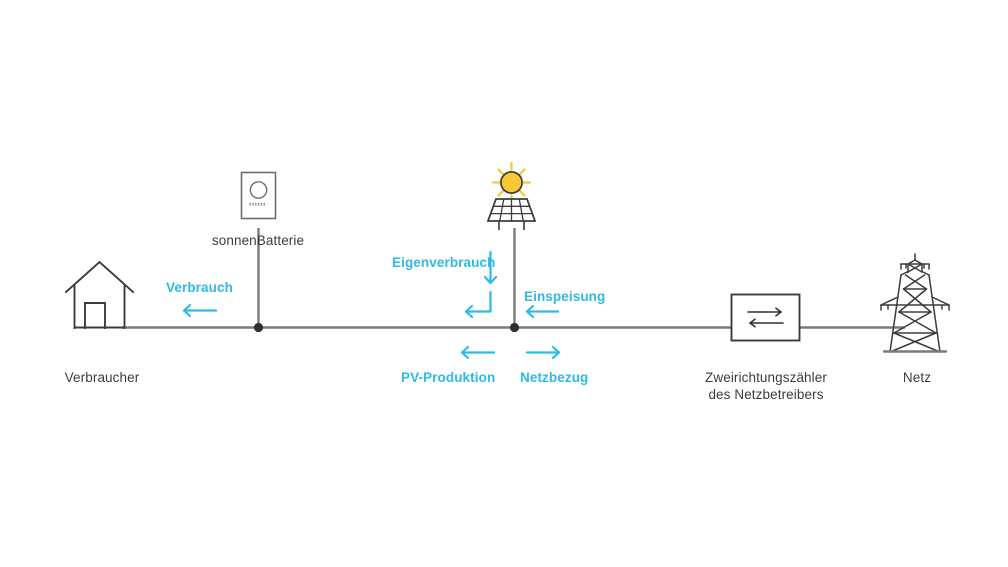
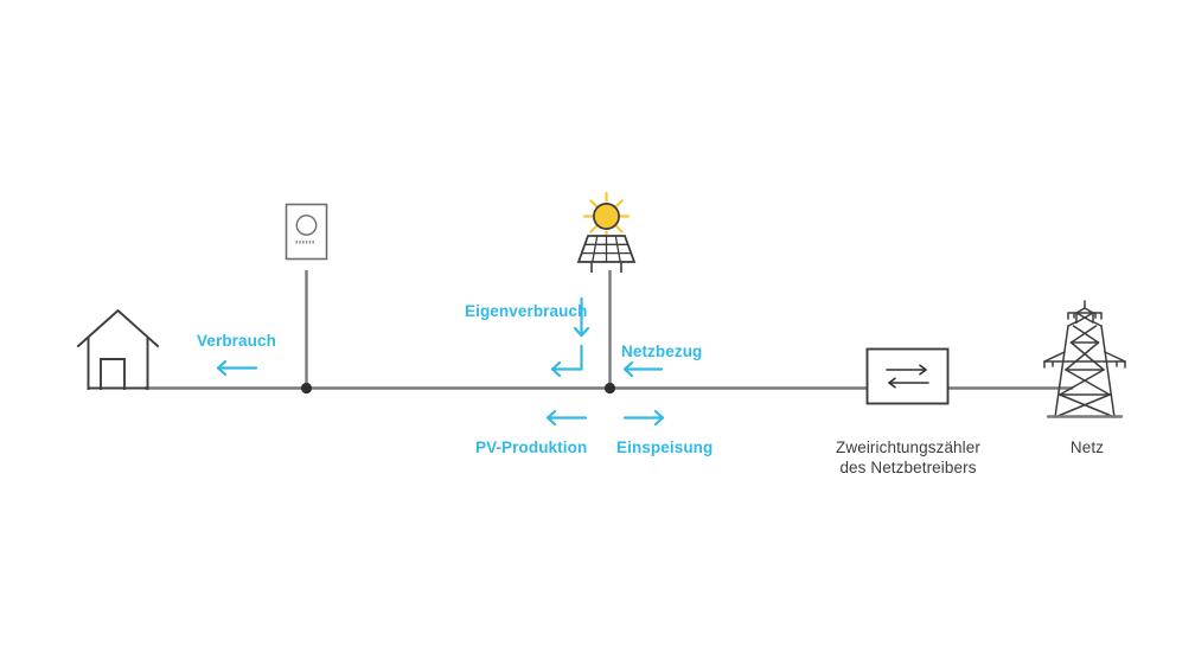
- Verbraucher
- sonnenBatterie
  Zweirichtungszähler
  des Netzbetreibers
  Netz
  Verbrauch
  Eigenverbrauch
- Einspeisung
+ Netzbezug
  PV-Produktion
- Netzbezug
+ Einspeisung
